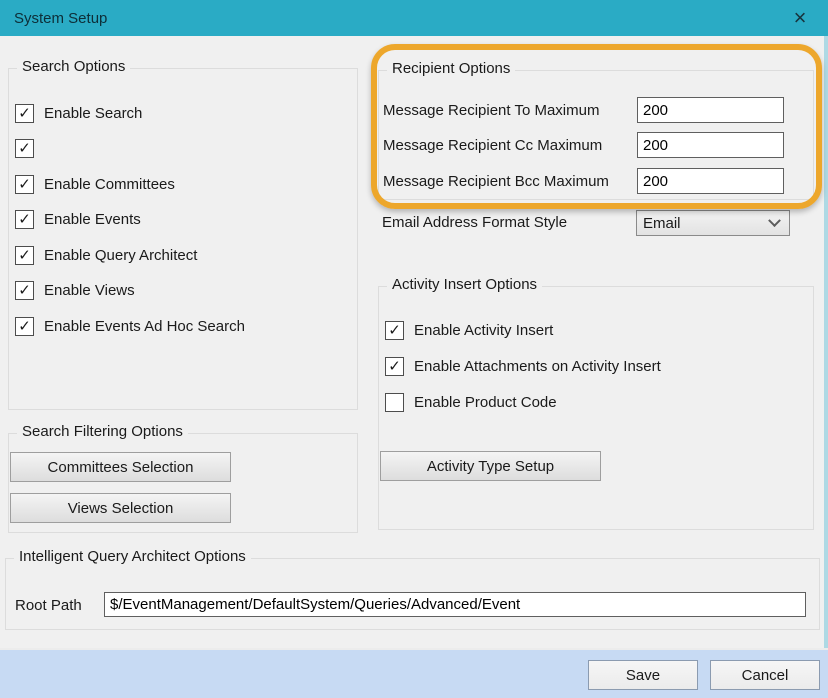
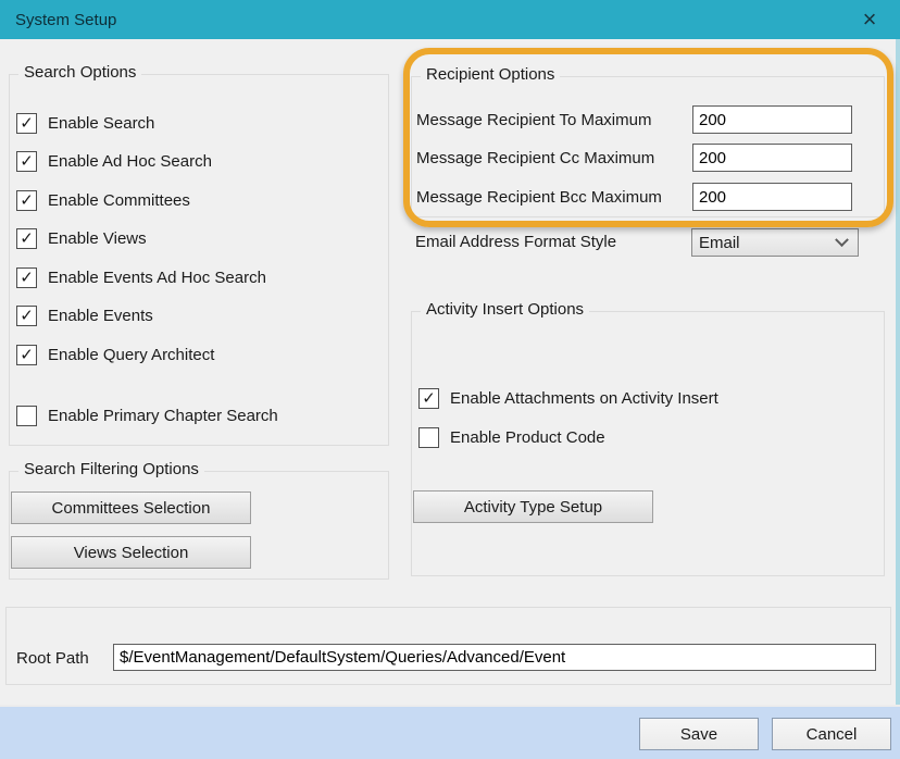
  System Setup
  ×
  Search Options
  Enable Search
+ Enable Ad Hoc Search
  Enable Committees
- Enable Events
+ Enable Views
- Enable Query Architect
+ Enable Events Ad Hoc Search
- Enable Views
+ Enable Events
- Enable Events Ad Hoc Search
+ Enable Query Architect
+ Enable Primary Chapter Search
  Search Filtering Options
  Committees Selection
  Views Selection
  Recipient Options
  Message Recipient To Maximum
  200
  Message Recipient Cc Maximum
  200
  Message Recipient Bcc Maximum
  200
  Email Address Format Style
  Email
  Activity Insert Options
- Enable Activity Insert
  Enable Attachments on Activity Insert
  Enable Product Code
  Activity Type Setup
- Intelligent Query Architect Options
  Root Path
  $/EventManagement/DefaultSystem/Queries/Advanced/Event
  Save
  Cancel
